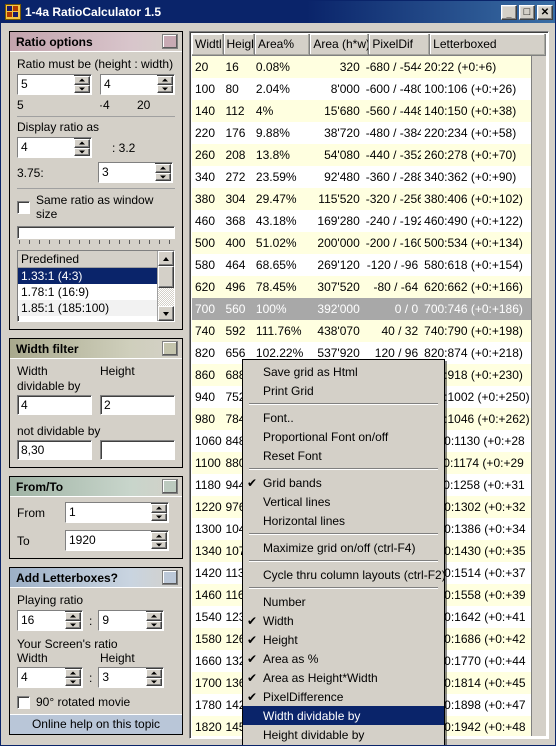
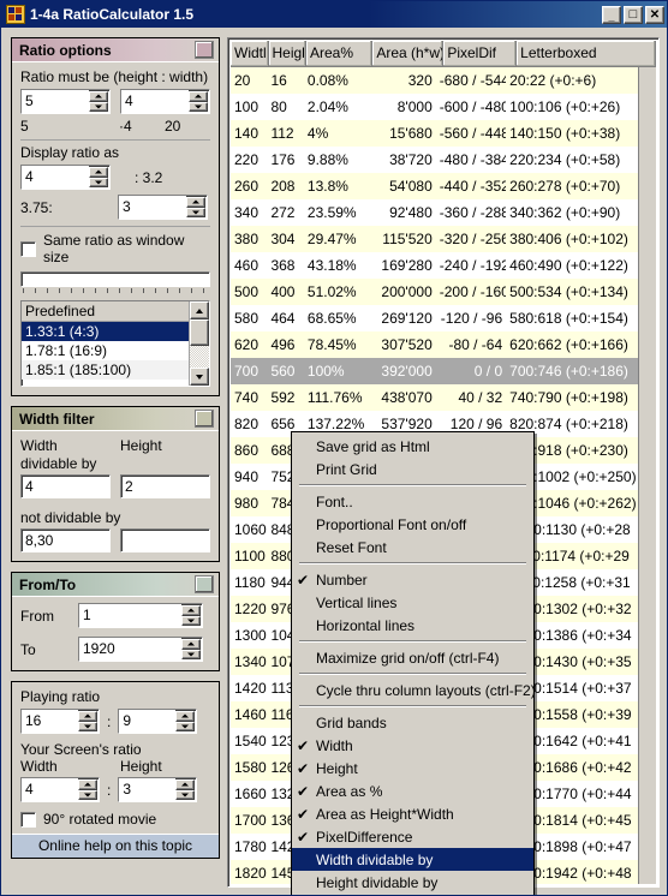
  1-4a RatioCalculator 1.5
  _
  □
  ✕
  Ratio options
  Ratio must be (height : width)
  5
  4
  5
  ·4
  20
  Display ratio as
  4
  : 3.2
  3.75:
  3
  Same ratio as window size
  Predefined
  1.33:1 (4:3)
  1.78:1 (16:9)
  1.85:1 (185:100)
  Width filter
  Width
  Height
  dividable by
  4
  2
  not dividable by
  8,30
  From/To
  From
  1
  To
  1920
- Add Letterboxes?
  Playing ratio
  16
  :
  9
  Your Screen's ratio
  Width
  Height
  4
  :
  3
  90° rotated movie
  Online help on this topic
  Widtl
  Heigl
  Area%
  Area (h*w)
  PixelDif
  Letterboxed
  20
  16
  0.08%
  320
  -680 / -544
  20:22 (+0:+6)
  100
  80
  2.04%
  8'000
  -600 / -480
  100:106 (+0:+26)
  140
  112
  4%
  15'680
  -560 / -448
  140:150 (+0:+38)
  220
  176
  9.88%
  38'720
  -480 / -384
  220:234 (+0:+58)
  260
  208
  13.8%
  54'080
  -440 / -352
  260:278 (+0:+70)
  340
  272
  23.59%
  92'480
  -360 / -288
  340:362 (+0:+90)
  380
  304
  29.47%
  115'520
  -320 / -256
  380:406 (+0:+102)
  460
  368
  43.18%
  169'280
  -240 / -192
  460:490 (+0:+122)
  500
  400
  51.02%
  200'000
  -200 / -160
  500:534 (+0:+134)
  580
  464
  68.65%
  269'120
  -120 / -96
  580:618 (+0:+154)
  620
  496
  78.45%
  307'520
  -80 / -64
  620:662 (+0:+166)
  700
  560
  100%
  392'000
  0 / 0
  700:746 (+0:+186)
  740
  592
  111.76%
  438'070
  40 / 32
  740:790 (+0:+198)
  820
  656
- 102.22%
+ 137.22%
  537'920
  120 / 96
  820:874 (+0:+218)
  860
  :918 (+0:+230)
  940
  :1002 (+0:+250)
  980
  :1046 (+0:+262)
  1060
  0:1130 (+0:+28
  1100
  0:1174 (+0:+29
  1180
  0:1258 (+0:+31
  1220
  0:1302 (+0:+32
  1300
  0:1386 (+0:+34
  1340
  0:1430 (+0:+35
  1420
  0:1514 (+0:+37
  1460
  0:1558 (+0:+39
  1540
  0:1642 (+0:+41
  1580
  0:1686 (+0:+42
  1660
  0:1770 (+0:+44
  1700
  0:1814 (+0:+45
  1780
  0:1898 (+0:+47
  1820
  0:1942 (+0:+48
  Save grid as Html
  Print Grid
  Font..
  Proportional Font on/off
  Reset Font
  ✔
- Grid bands
+ Number
  Vertical lines
  Horizontal lines
  Maximize grid on/off (ctrl-F4)
  Cycle thru column layouts (ctrl-F2)
- Number
+ Grid bands
  ✔
  Width
  ✔
  Height
  ✔
  Area as %
  ✔
  Area as Height*Width
  ✔
  PixelDifference
  Width dividable by
  Height dividable by
